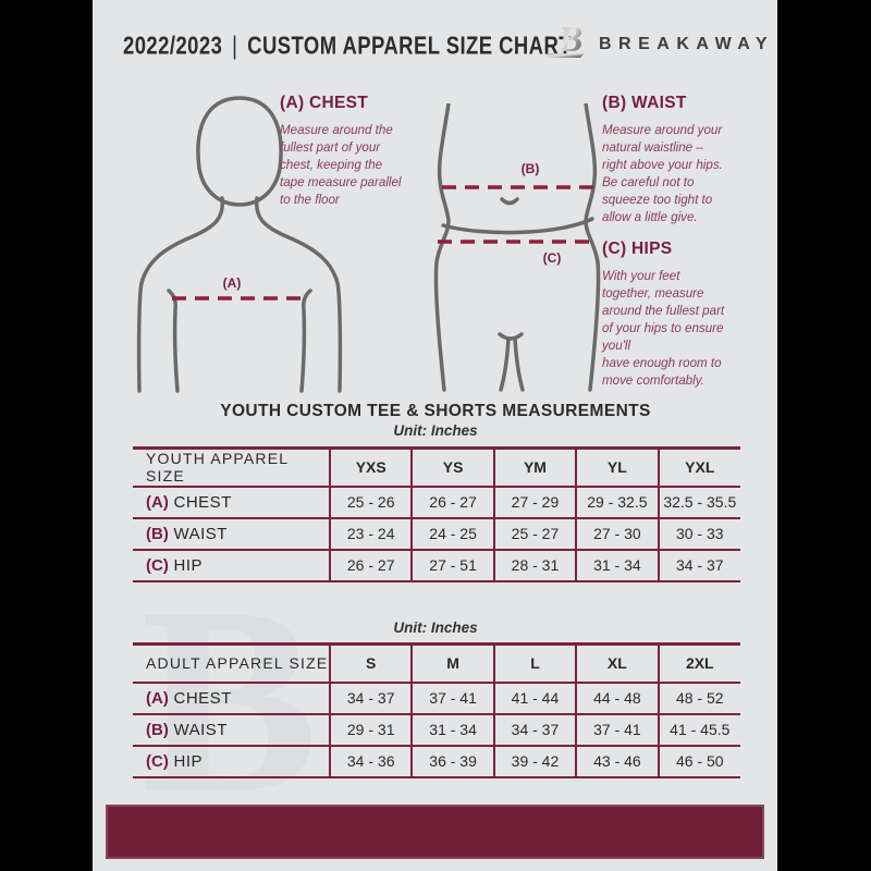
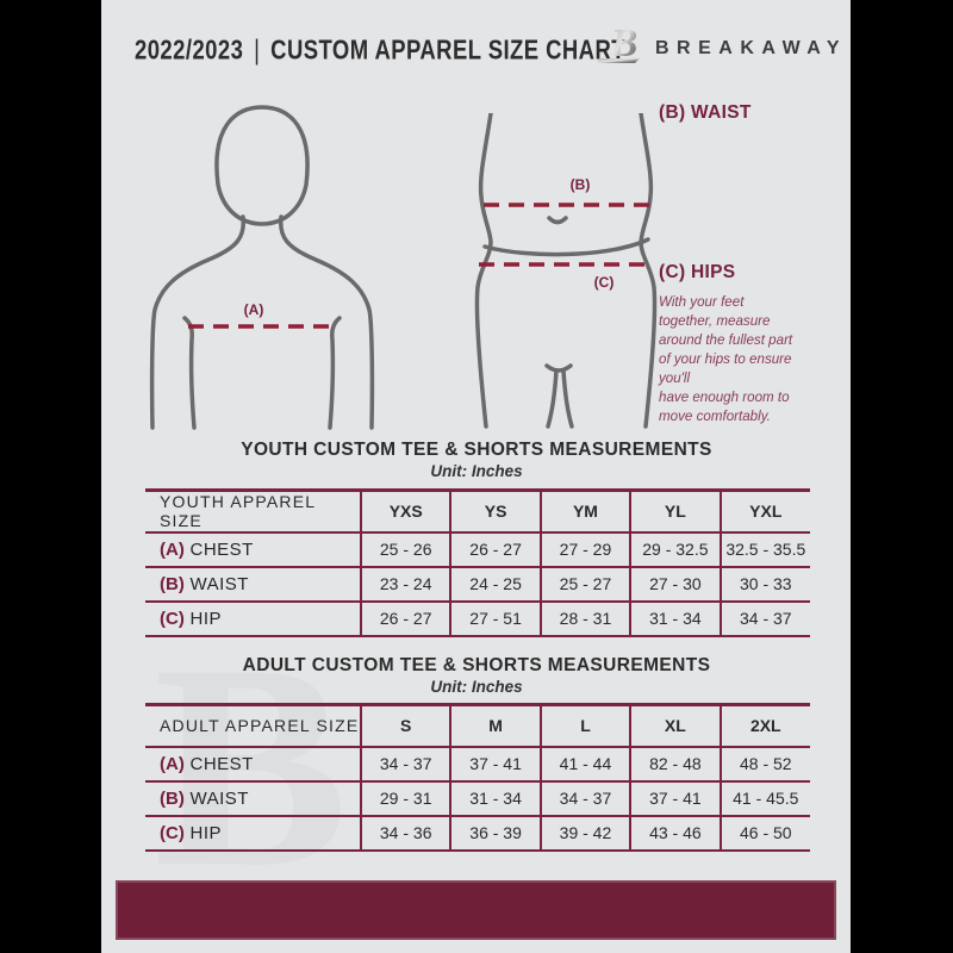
  2022/2023 | CUSTOM APPAREL SIZE CHART
  B
  BREAKAWAY
  (A)
  (B)
  (C)
- (A) CHEST
- Measure around the
- fullest part of your
- chest, keeping the
- tape measure parallel
- to the floor
  (B) WAIST
- Measure around your
- natural waistline –
- right above your hips.
- Be careful not to
- squeeze too tight to
- allow a little give.
  (C) HIPS
  With your feet
  together, measure
  around the fullest part
  of your hips to ensure
  you'll
  have enough room to
  move comfortably.
  B
  YOUTH CUSTOM TEE & SHORTS MEASUREMENTS
  Unit: Inches
  YOUTH APPAREL SIZE	YXS	YS	YM	YL	YXL
  (A) CHEST	25 - 26	26 - 27	27 - 29	29 - 32.5	32.5 - 35.5
  (B) WAIST	23 - 24	24 - 25	25 - 27	27 - 30	30 - 33
  (C) HIP	26 - 27	27 - 51	28 - 31	31 - 34	34 - 37
+ ADULT CUSTOM TEE & SHORTS MEASUREMENTS
  Unit: Inches
  ADULT APPAREL SIZE	S	M	L	XL	2XL
- (A) CHEST	34 - 37	37 - 41	41 - 44	44 - 48	48 - 52
+ (A) CHEST	34 - 37	37 - 41	41 - 44	82 - 48	48 - 52
  (B) WAIST	29 - 31	31 - 34	34 - 37	37 - 41	41 - 45.5
  (C) HIP	34 - 36	36 - 39	39 - 42	43 - 46	46 - 50
